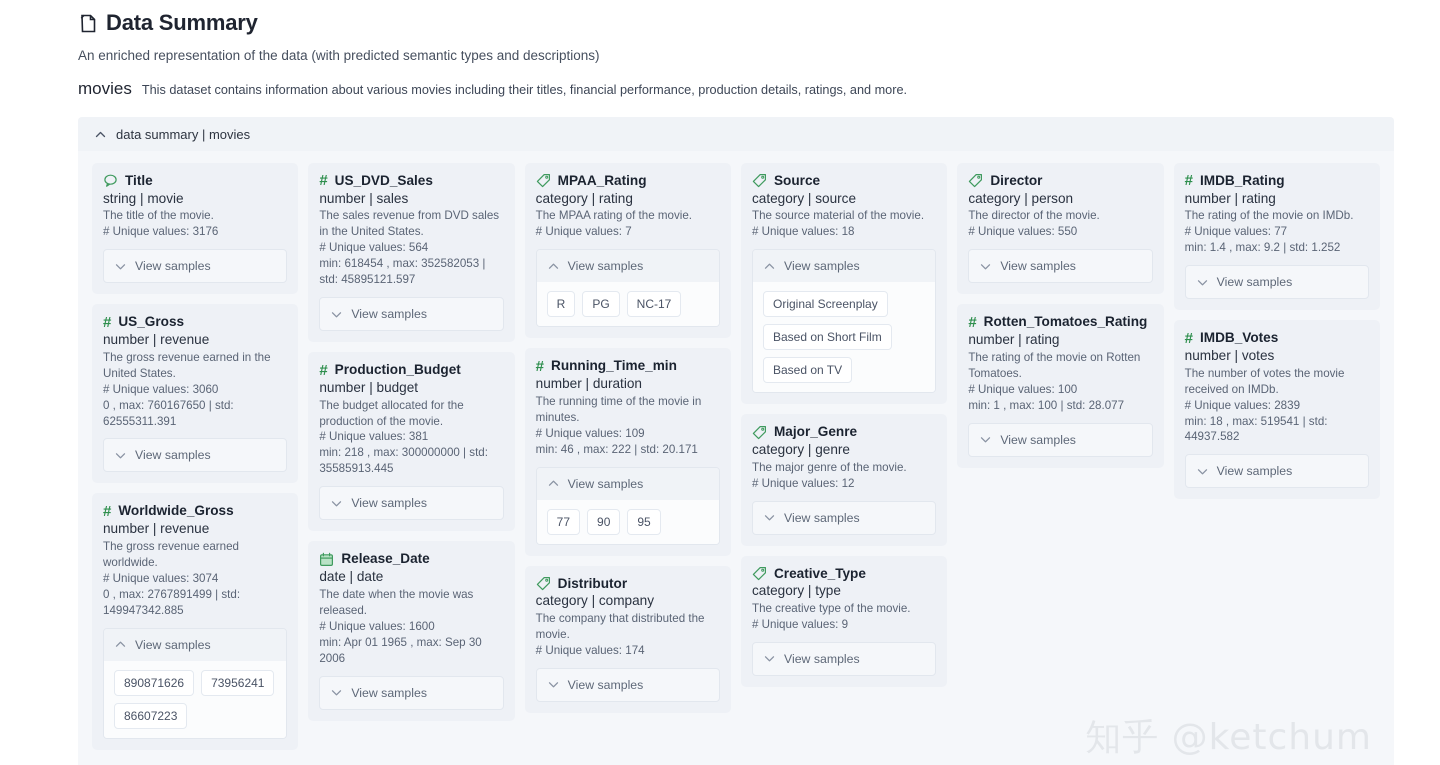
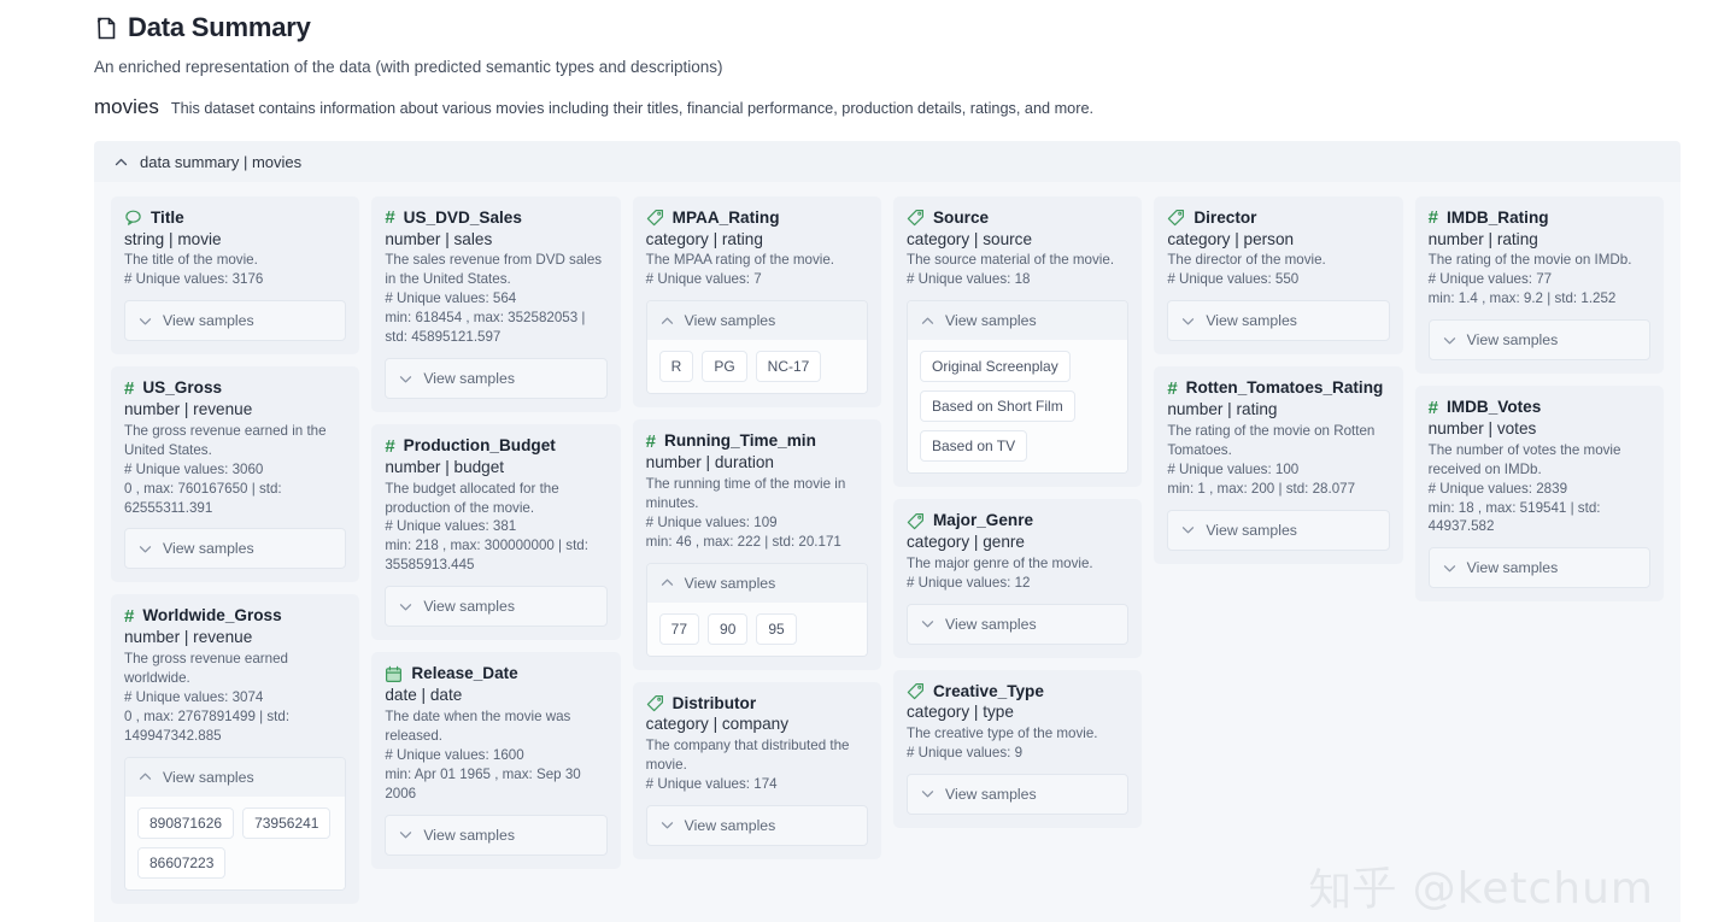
  Data Summary
  An enriched representation of the data (with predicted semantic types and descriptions)
  movies
  This dataset contains information about various movies including their titles, financial performance, production details, ratings, and more.
  data summary | movies
  Title
  string | movie
  The title of the movie.
  # Unique values: 3176
  View samples
  #
  US_Gross
  number | revenue
  The gross revenue earned in the United States.
  # Unique values: 3060
  0 , max: 760167650 | std: 62555311.391
  View samples
  #
  Worldwide_Gross
  number | revenue
  The gross revenue earned worldwide.
  # Unique values: 3074
  0 , max: 2767891499 | std: 149947342.885
  View samples
  890871626
  73956241
  86607223
  #
  US_DVD_Sales
  number | sales
  The sales revenue from DVD sales in the United States.
  # Unique values: 564
  min: 618454 , max: 352582053 | std: 45895121.597
  View samples
  #
  Production_Budget
  number | budget
  The budget allocated for the production of the movie.
  # Unique values: 381
  min: 218 , max: 300000000 | std: 35585913.445
  View samples
  Release_Date
  date | date
  The date when the movie was released.
  # Unique values: 1600
  min: Apr 01 1965 , max: Sep 30 2006
  View samples
  MPAA_Rating
  category | rating
  The MPAA rating of the movie.
  # Unique values: 7
  View samples
  R
  PG
  NC-17
  #
  Running_Time_min
  number | duration
  The running time of the movie in minutes.
  # Unique values: 109
  min: 46 , max: 222 | std: 20.171
  View samples
  77
  90
  95
  Distributor
  category | company
  The company that distributed the movie.
  # Unique values: 174
  View samples
  Source
  category | source
  The source material of the movie.
  # Unique values: 18
  View samples
  Original Screenplay
  Based on Short Film
  Based on TV
  Major_Genre
  category | genre
  The major genre of the movie.
  # Unique values: 12
  View samples
  Creative_Type
  category | type
  The creative type of the movie.
  # Unique values: 9
  View samples
  Director
  category | person
  The director of the movie.
  # Unique values: 550
  View samples
  #
  Rotten_Tomatoes_Rating
  number | rating
  The rating of the movie on Rotten Tomatoes.
  # Unique values: 100
- min: 1 , max: 100 | std: 28.077
+ min: 1 , max: 200 | std: 28.077
  View samples
  #
  IMDB_Rating
  number | rating
  The rating of the movie on IMDb.
  # Unique values: 77
  min: 1.4 , max: 9.2 | std: 1.252
  View samples
  #
  IMDB_Votes
  number | votes
  The number of votes the movie received on IMDb.
  # Unique values: 2839
  min: 18 , max: 519541 | std: 44937.582
  View samples
